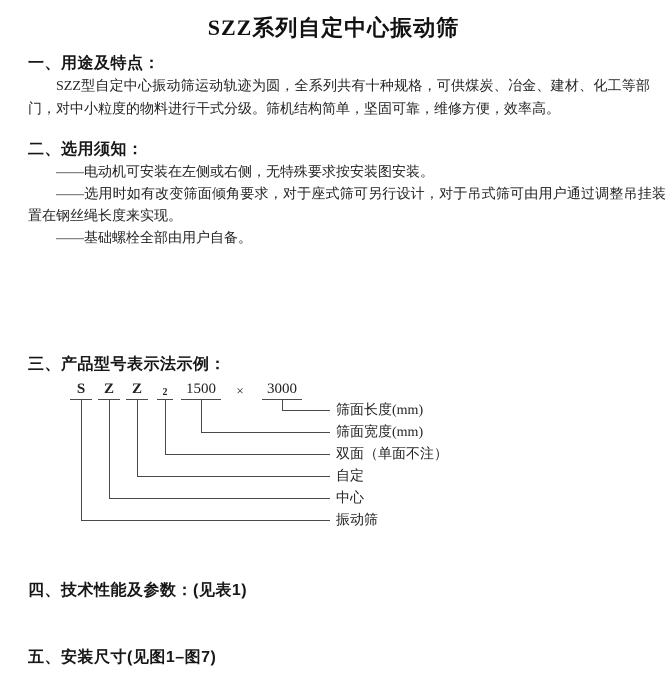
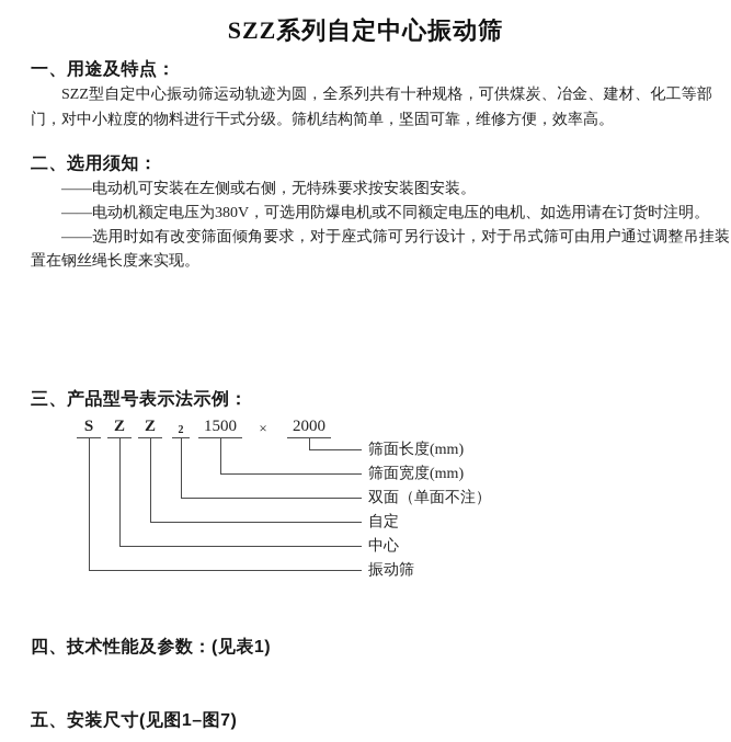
  SZZ系列自定中心振动筛
  一、用途及特点：
  SZZ型自定中心振动筛运动轨迹为圆，全系列共有十种规格，可供煤炭、冶金、建材、化工等部门，对中小粒度的物料进行干式分级。筛机结构简单，坚固可靠，维修方便，效率高。
  二、选用须知：
  ——电动机可安装在左侧或右侧，无特殊要求按安装图安装。
+ ——电动机额定电压为380V，可选用防爆电机或不同额定电压的电机、如选用请在订货时注明。
  ——选用时如有改变筛面倾角要求，对于座式筛可另行设计，对于吊式筛可由用户通过调整吊挂装置在钢丝绳长度来实现。
- ——基础螺栓全部由用户自备。
  三、产品型号表示法示例：
  S
  Z
  Z
  2
  1500
  ×
- 3000
+ 2000
  筛面长度(mm)
  筛面宽度(mm)
  双面（单面不注）
  自定
  中心
  振动筛
  四、技术性能及参数：(见表1)
  五、安装尺寸(见图1–图7)
